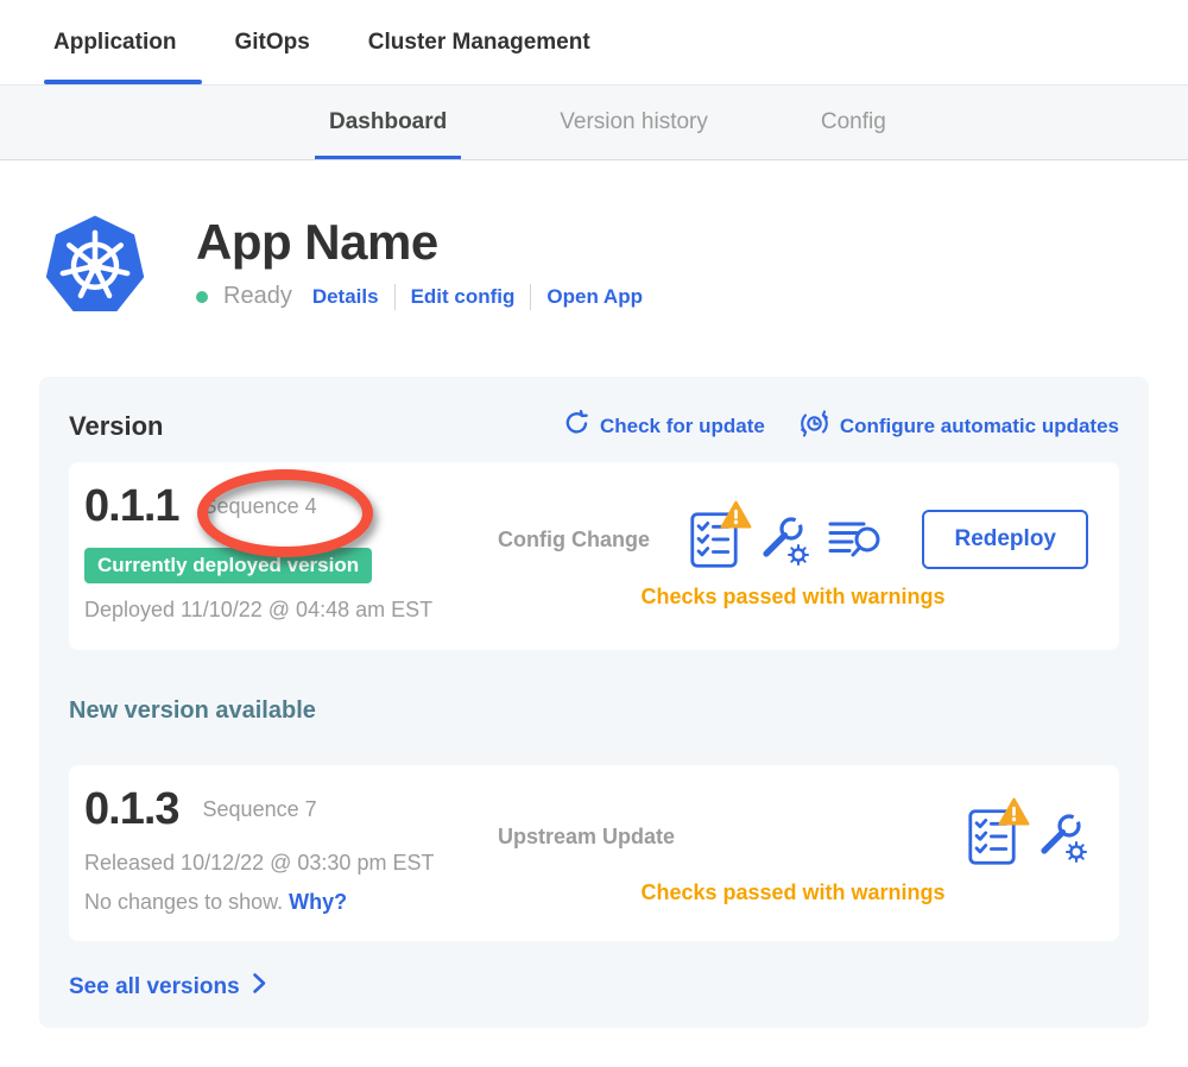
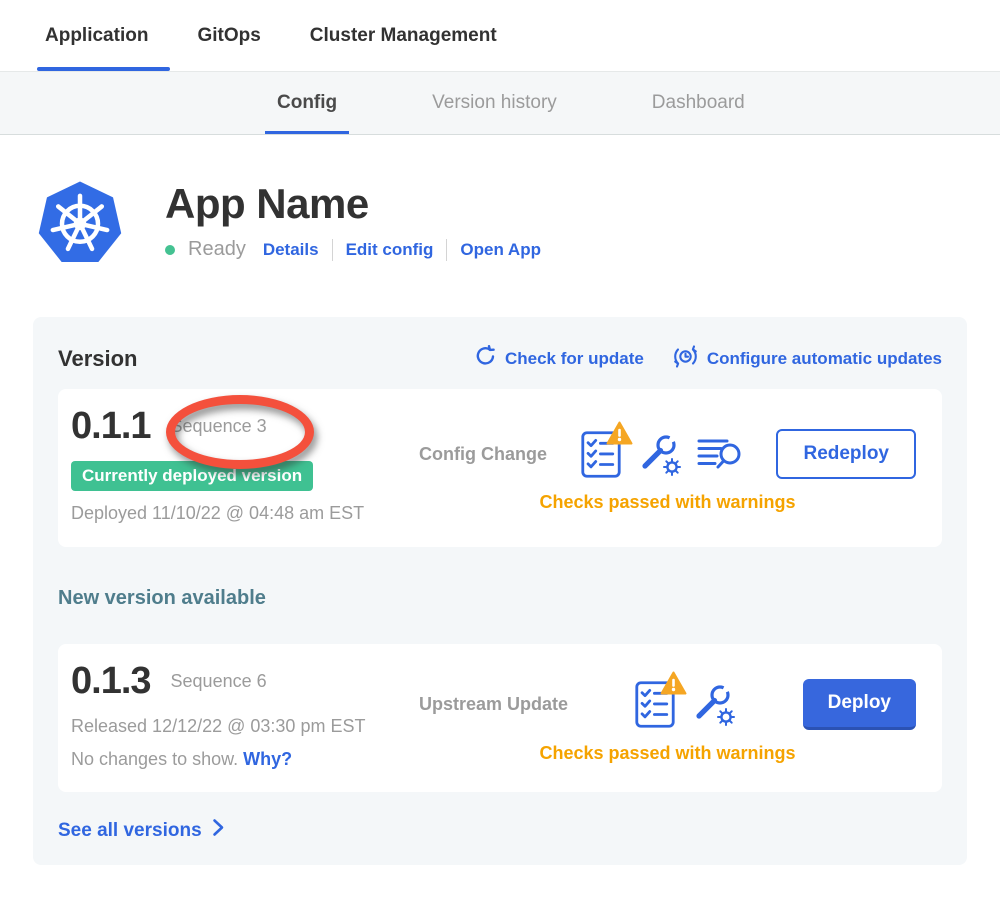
  Application
  GitOps
  Cluster Management
- Dashboard
+ Config
  Version history
- Config
+ Dashboard
  App Name
  Ready
  Details
  Edit config
  Open App
  Version
  Check for update
  Configure automatic updates
  0.1.1
- Sequence 4
+ Sequence 3
  Currently deployed version
  Deployed 11/10/22 @ 04:48 am EST
  Config Change
  Redeploy
  Checks passed with warnings
  New version available
  0.1.3
- Sequence 7
+ Sequence 6
- Released 10/12/22 @ 03:30 pm EST
+ Released 12/12/22 @ 03:30 pm EST
  No changes to show. Why?
  Upstream Update
+ Deploy
  Checks passed with warnings
  See all versions
